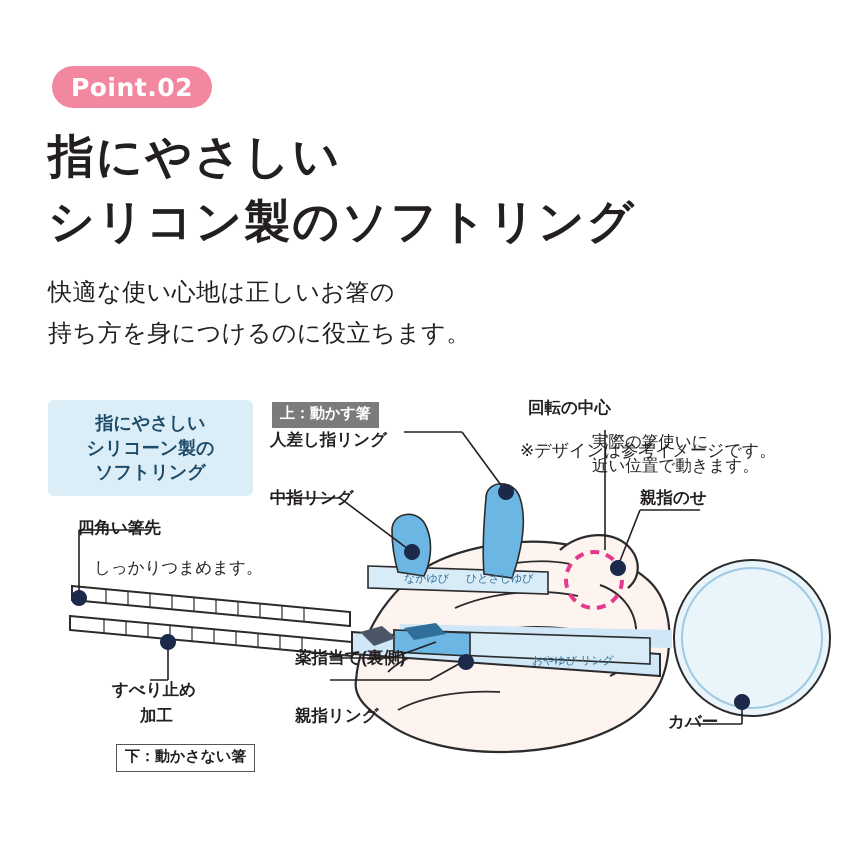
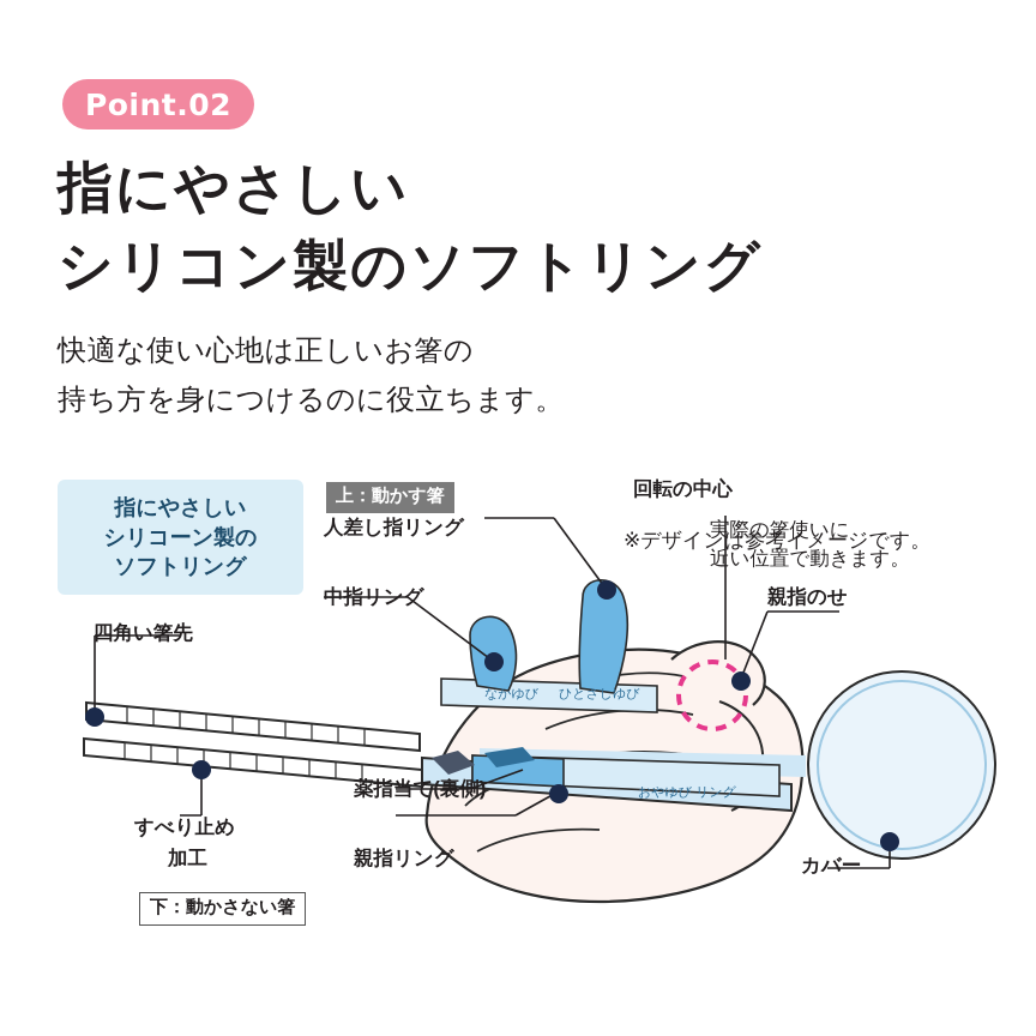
  Point.02
  指にやさしい
  シリコン製のソフトリング
  快適な使い心地は正しいお箸の
  持ち方を身につけるのに役立ちます。
  指にやさしい
  シリコーン製の
  ソフトリング
  上：動かす箸
  下：動かさない箸
  人差し指リング
  中指リング
  四角い箸先
- しっかりつまめます。
  すべり止め
  加工
  薬指当て(裏側)
  親指リング
  回転の中心
  実際の箸使いに
  近い位置で動きます。
  親指のせ
  カバー
  なかゆび
  ひとさしゆび
  おやゆび リング
  ※デザインは参考イメージです。
